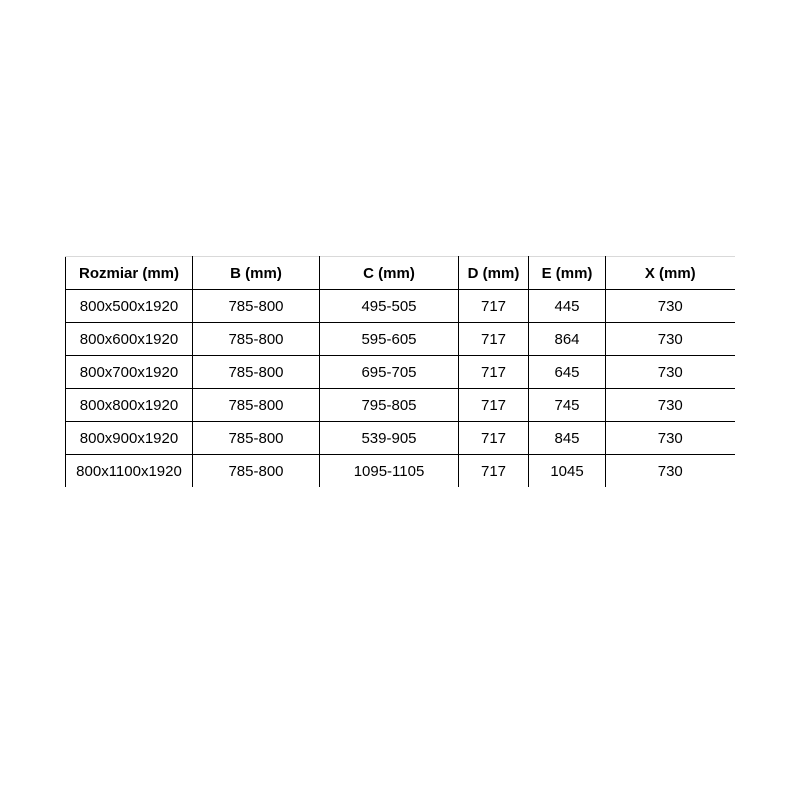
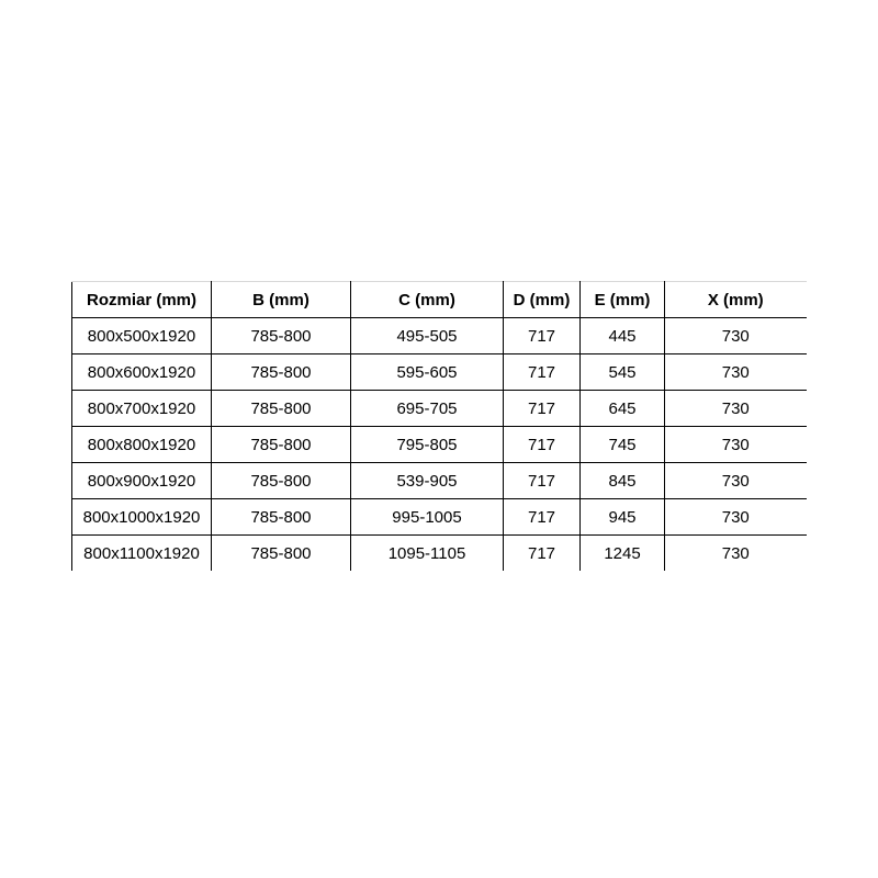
  Rozmiar (mm)	B (mm)	C (mm)	D (mm)	E (mm)	X (mm)
  800x500x1920	785-800	495-505	717	445	730
- 800x600x1920	785-800	595-605	717	864	730
+ 800x600x1920	785-800	595-605	717	545	730
  800x700x1920	785-800	695-705	717	645	730
  800x800x1920	785-800	795-805	717	745	730
  800x900x1920	785-800	539-905	717	845	730
+ 800x1000x1920	785-800	995-1005	717	945	730
- 800x1100x1920	785-800	1095-1105	717	1045	730
+ 800x1100x1920	785-800	1095-1105	717	1245	730
